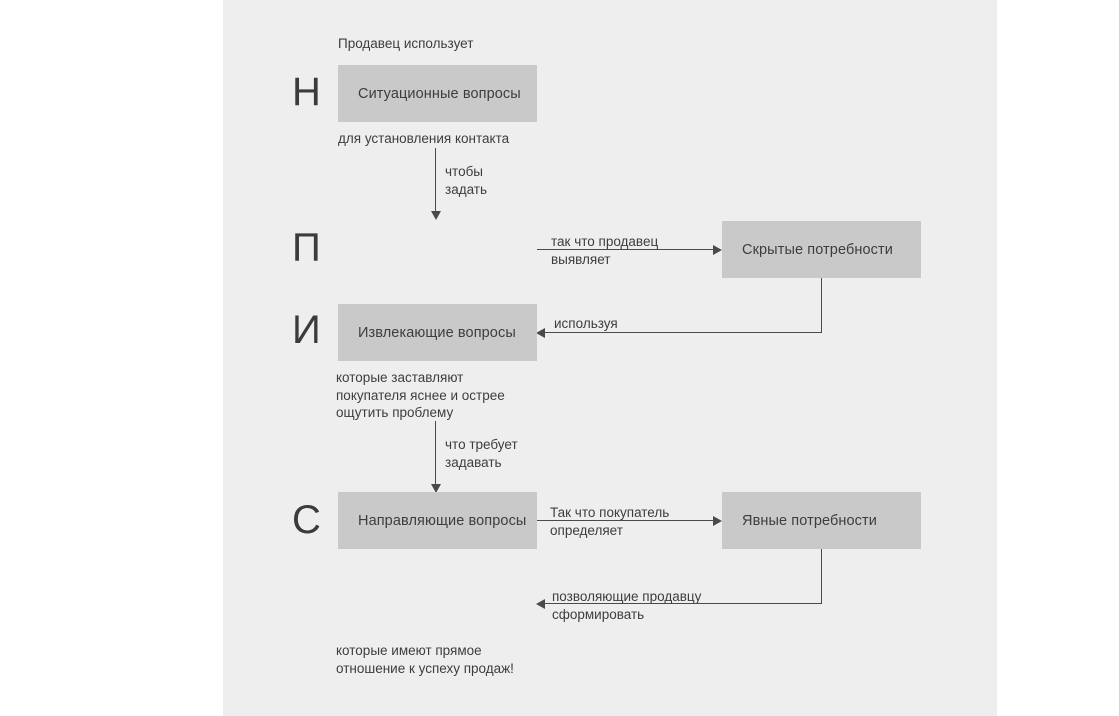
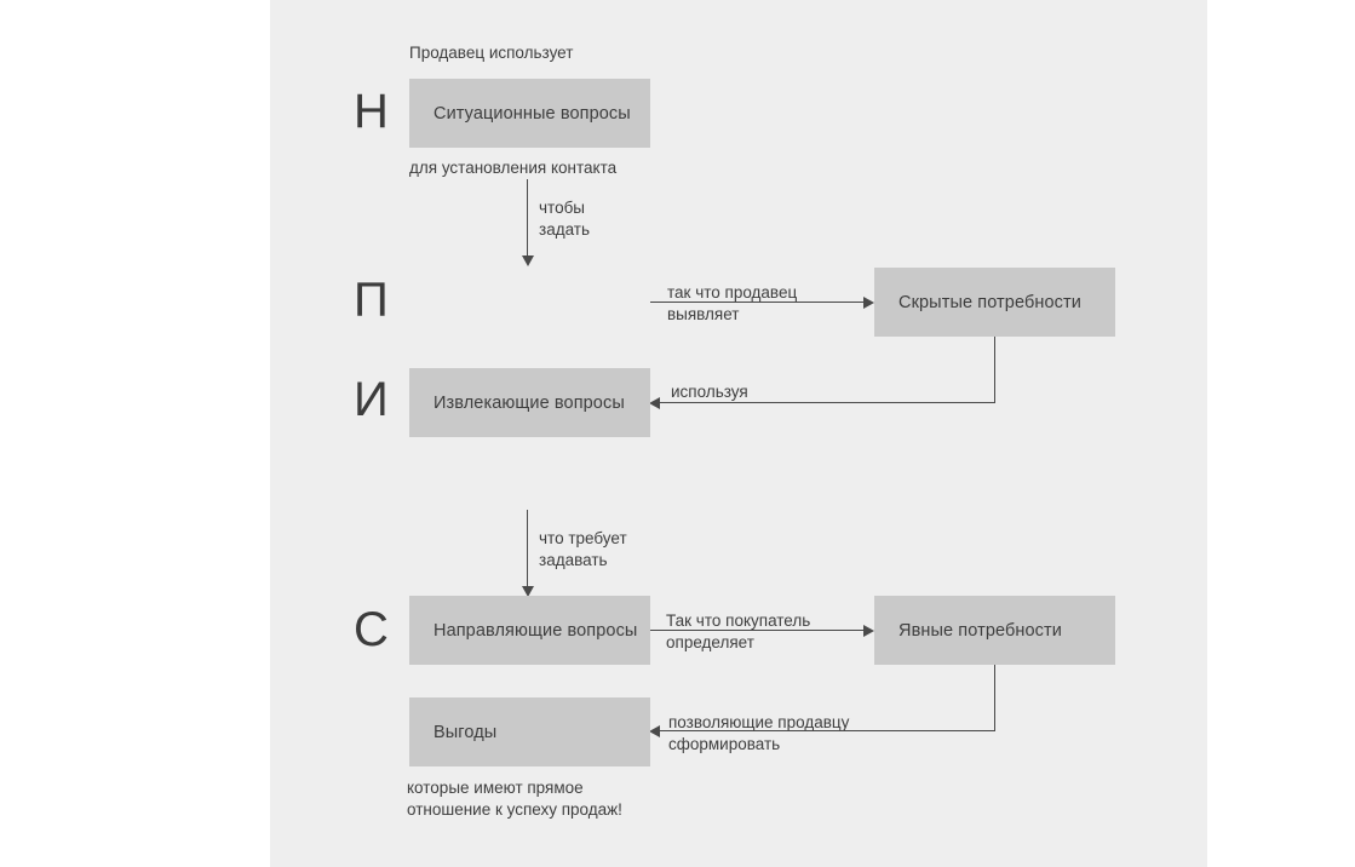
  Н
  П
  И
  С
  Продавец использует
  для установления контакта
  чтобы
  задать
  так что продавец
  выявляет
  используя
- которые заставляют
- покупателя яснее и острее
- ощутить проблему
  что требует
  задавать
  Так что покупатель
  определяет
  позволяющие продавцу
  сформировать
  которые имеют прямое
  отношение к успеху продаж!
  Ситуационные вопросы
  Извлекающие вопросы
  Направляющие вопросы
+ Выгоды
  Скрытые потребности
  Явные потребности
